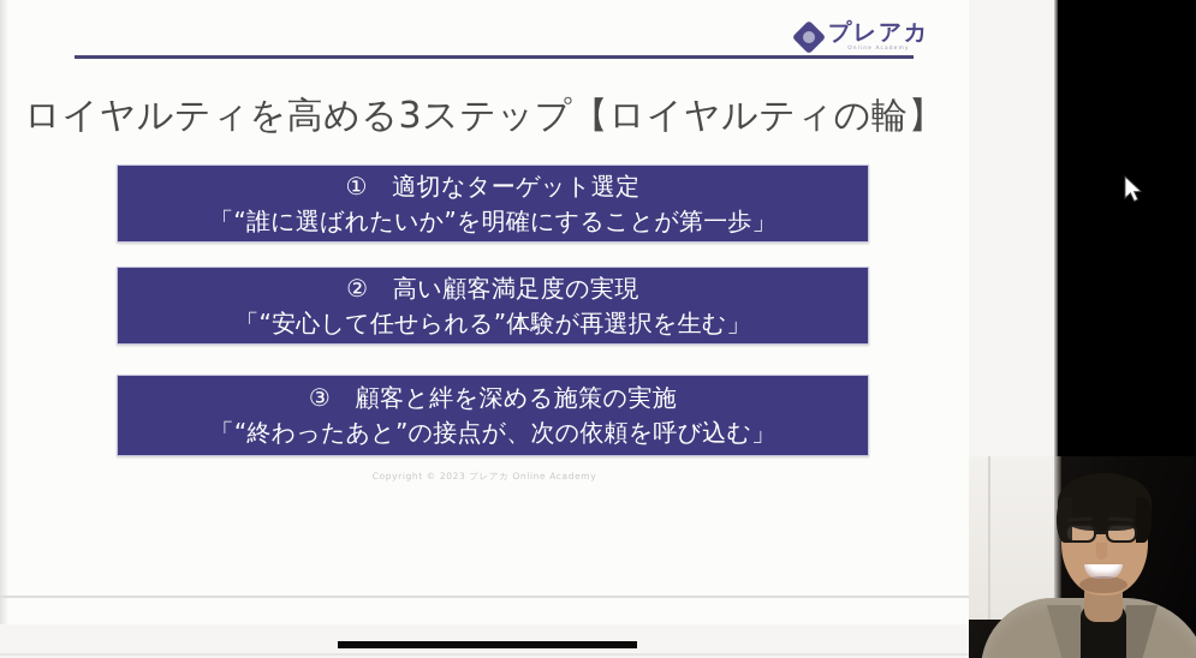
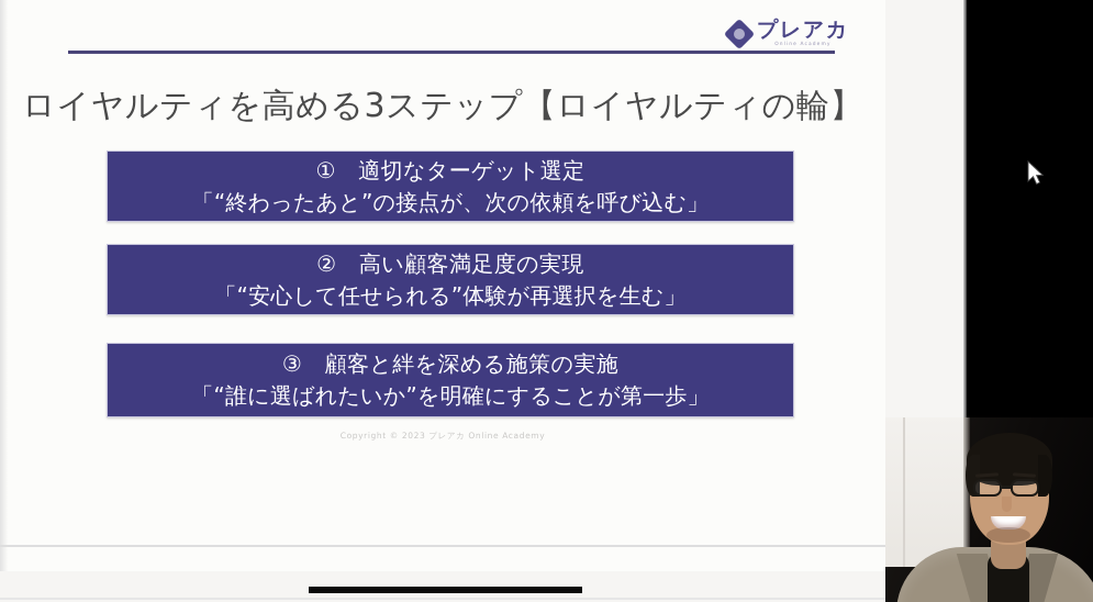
  プレアカ
  ロイヤルティを高める3ステップ【ロイヤルティの輪】
  ① 適切なターゲット選定
- 「“誰に選ばれたいか”を明確にすることが第一歩」
+ 「“終わったあと”の接点が、次の依頼を呼び込む」
  ② 高い顧客満足度の実現
  「“安心して任せられる”体験が再選択を生む」
  ③ 顧客と絆を深める施策の実施
- 「“終わったあと”の接点が、次の依頼を呼び込む」
+ 「“誰に選ばれたいか”を明確にすることが第一歩」
  Copyright © 2023 プレアカ Online Academy
